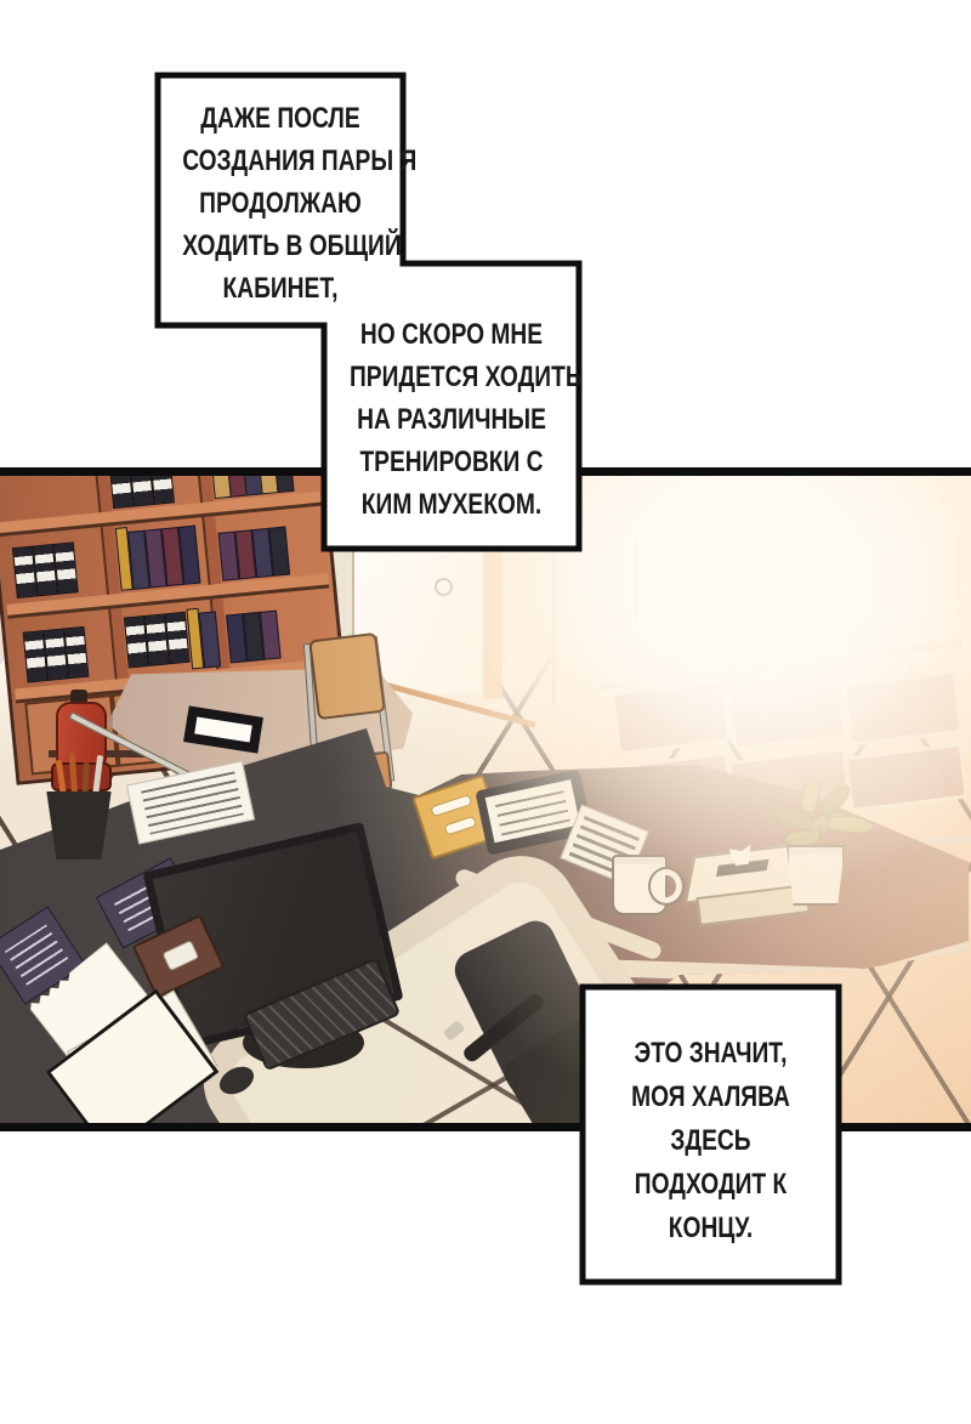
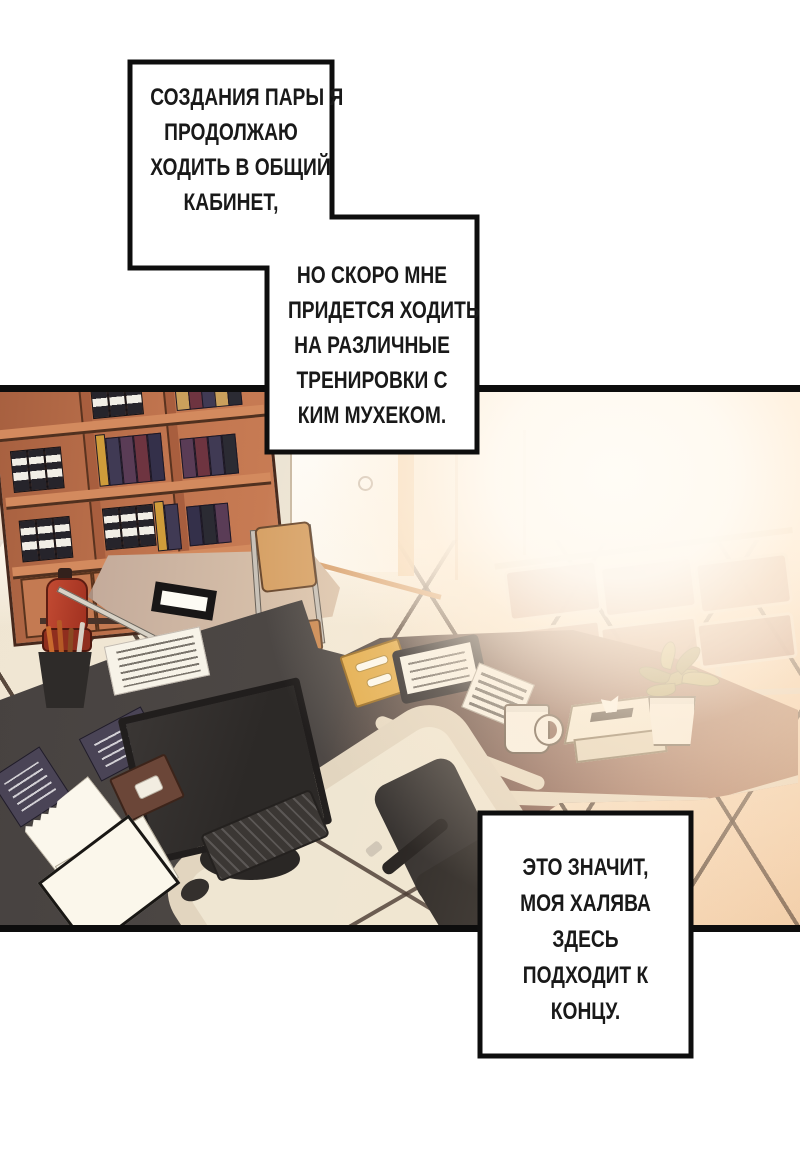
- ДАЖЕ ПОСЛЕ
  СОЗДАНИЯ ПАРЫ Я
  ПРОДОЛЖАЮ
  ХОДИТЬ В ОБЩИЙ
  КАБИНЕТ,
  НО СКОРО МНЕ
  ПРИДЕТСЯ ХОДИТЬ
  НА РАЗЛИЧНЫЕ
  ТРЕНИРОВКИ С
  КИМ МУХЕКОМ.
  ЭТО ЗНАЧИТ,
  МОЯ ХАЛЯВА
  ЗДЕСЬ
  ПОДХОДИТ К
  КОНЦУ.
